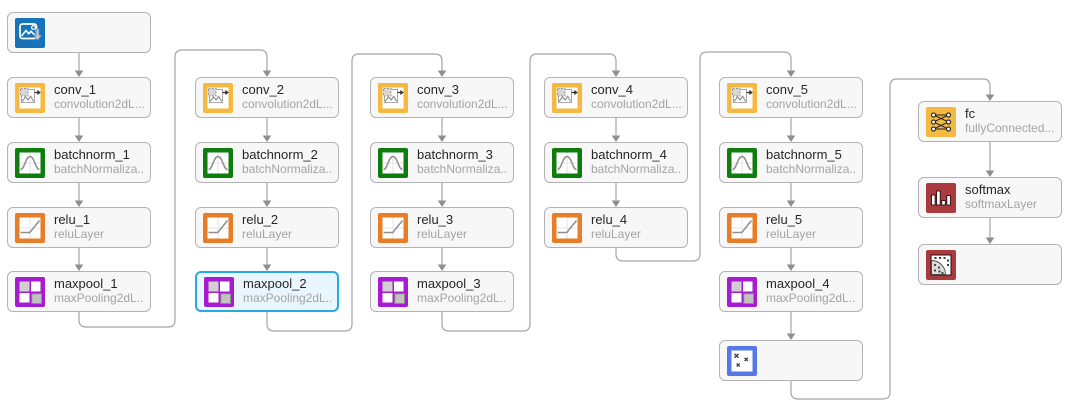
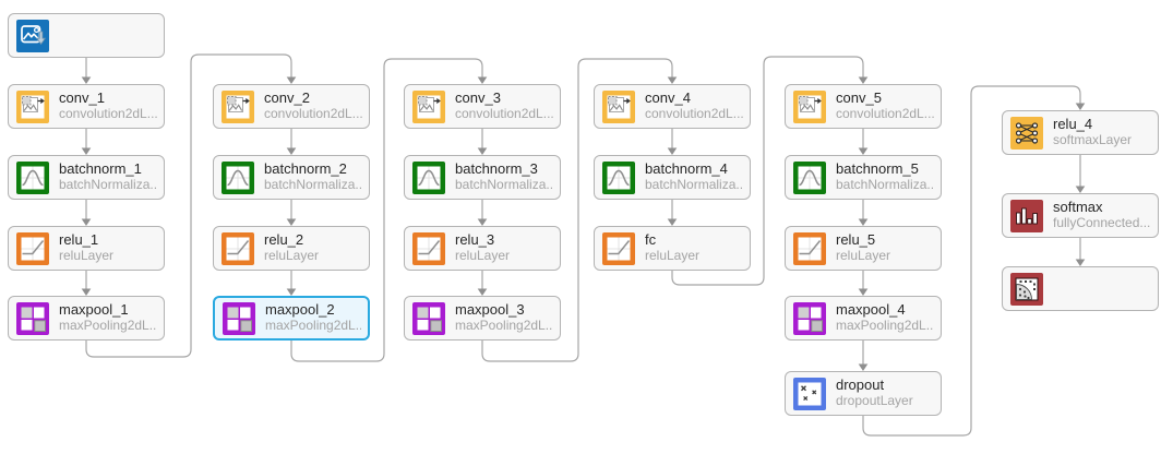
  conv_1
  convolution2dL...
  batchnorm_1
  batchNormaliza..
  relu_1
  reluLayer
  maxpool_1
  maxPooling2dL..
  conv_2
  convolution2dL...
  batchnorm_2
  batchNormaliza..
  relu_2
  reluLayer
  maxpool_2
  maxPooling2dL..
  conv_3
  convolution2dL...
  batchnorm_3
  batchNormaliza..
  relu_3
  reluLayer
  maxpool_3
  maxPooling2dL..
  conv_4
  convolution2dL...
  batchnorm_4
  batchNormaliza..
- relu_4
+ fc
  reluLayer
  conv_5
  convolution2dL...
  batchnorm_5
  batchNormaliza..
  relu_5
  reluLayer
  maxpool_4
  maxPooling2dL..
+ dropout
+ dropoutLayer
- fc
+ relu_4
- fullyConnected...
+ softmaxLayer
  softmax
- softmaxLayer
+ fullyConnected...
